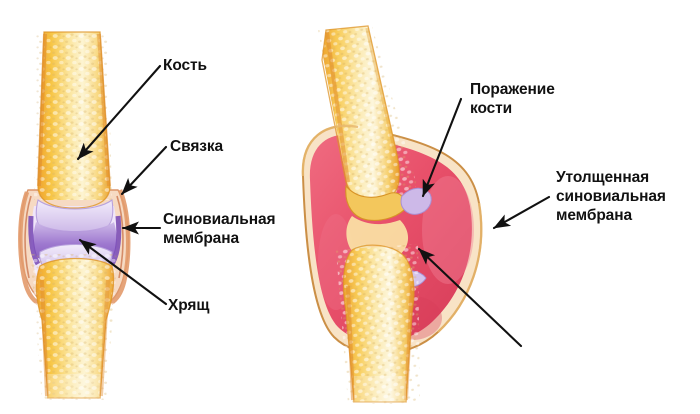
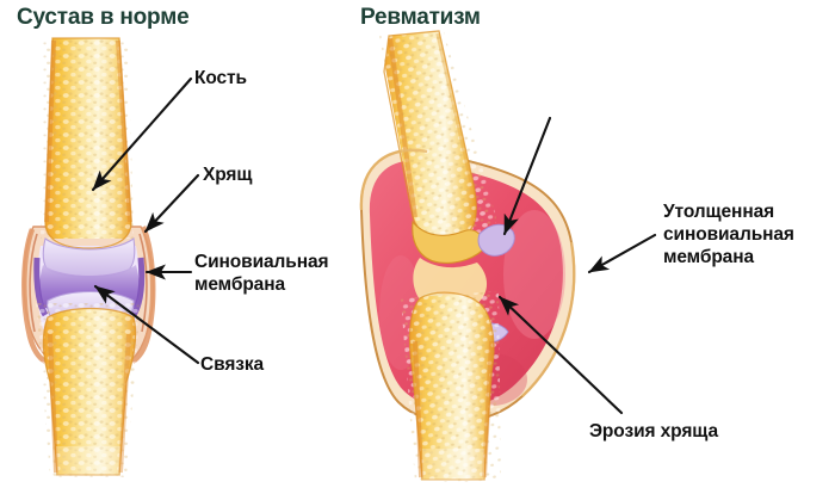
+ Сустав в норме
+ Ревматизм
  Кость
- Связка
+ Хрящ
  Синовиальная
  мембрана
- Хрящ
+ Связка
- Поражение
- кости
  Утолщенная
  синовиальная
  мембрана
+ Эрозия хряща
